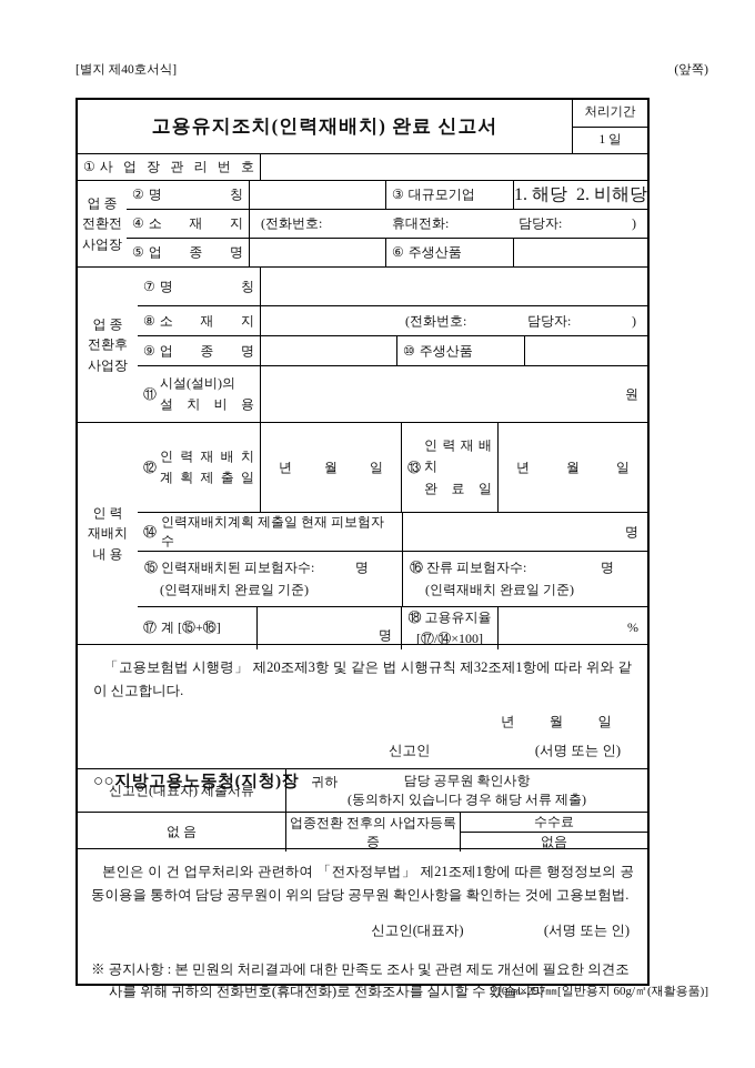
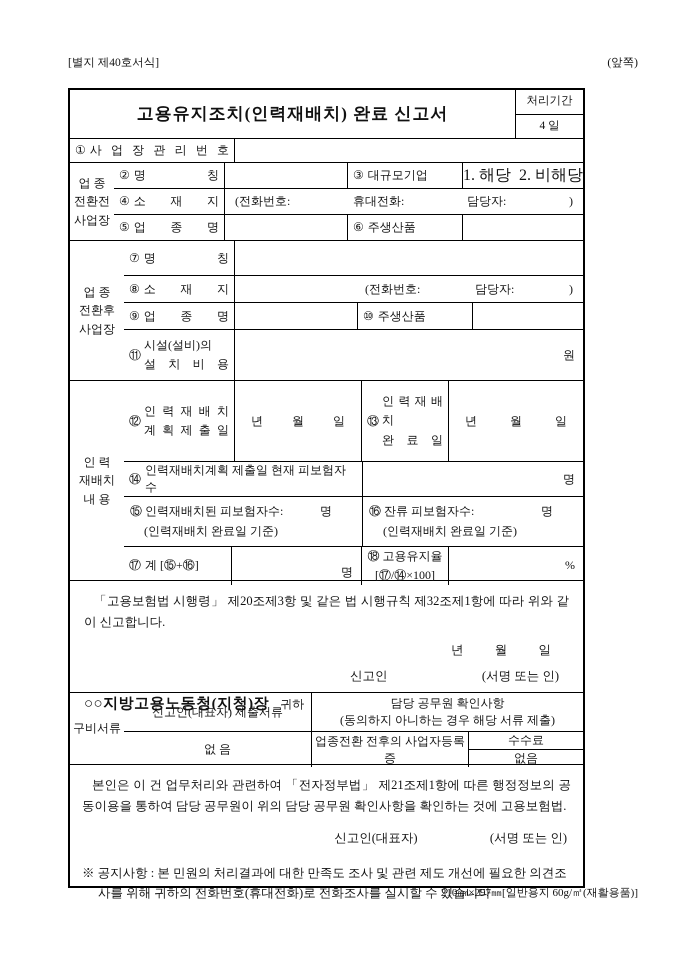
  [별지 제40호서식]
  (앞쪽)
  고용유지조치(인력재배치) 완료 신고서
  처리기간
- 1 일
+ 4 일
  ①
  사 업 장 관 리 번 호
  업 종
  전환전
  사업장
  ②
  명 칭
  ③
  대규모기업
  1. 해당 2. 비해당
  ④
  소 재 지
  (전화번호:
  휴대전화:
  담당자:
  )
  ⑤
  업 종 명
  ⑥
  주생산품
  업 종
  전환후
  사업장
  ⑦
  명 칭
  ⑧
  소 재 지
  (전화번호:
  담당자:
  )
  ⑨
  업 종 명
  ⑩
  주생산품
  ⑪
  시설(설비)의
  설 치 비 용
  원
  인 력
  재배치
  내 용
  ⑫
  인 력 재 배 치
  계 획 제 출 일
  년 월 일
  ⑬
  인 력 재 배 치
  완 료 일
  년 월 일
  ⑭
  인력재배치계획 제출일 현재 피보험자수
  명
  ⑮ 인력재배치된 피보험자수:
  명
  (인력재배치 완료일 기준)
  ⑯ 잔류 피보험자수:
  명
  (인력재배치 완료일 기준)
  ⑰
  계 [⑮+⑯]
  명
  ⑱ 고용유지율
  [⑰/⑭×100]
  %
  「고용보험법 시행령」 제20조제3항 및 같은 법 시행규칙 제32조제1항에 따라 위와 같이 신고합니다.
  년 월 일
  신고인
  (서명 또는 인)
  ○○지방고용노동청(지청)장 귀하
+ 구비서류
  신고인(대표자) 제출서류
  담당 공무원 확인사항
- (동의하지 있습니다 경우 해당 서류 제출)
+ (동의하지 아니하는 경우 해당 서류 제출)
  없 음
  업종전환 전후의 사업자등록증
  수수료
  없음
  본인은 이 건 업무처리와 관련하여 「전자정부법」 제21조제1항에 따른 행정정보의 공동이용을 통하여 담당 공무원이 위의 담당 공무원 확인사항을 확인하는 것에 고용보험법.
  신고인(대표자)
  (서명 또는 인)
  ※ 공지사항 : 본 민원의 처리결과에 대한 만족도 조사 및 관련 제도 개선에 필요한 의견조
  사를 위해 귀하의 전화번호(휴대전화)로 전화조사를 실시할 수 있습니다
  210㎜×297㎜[일반용지 60g/㎡(재활용품)]
